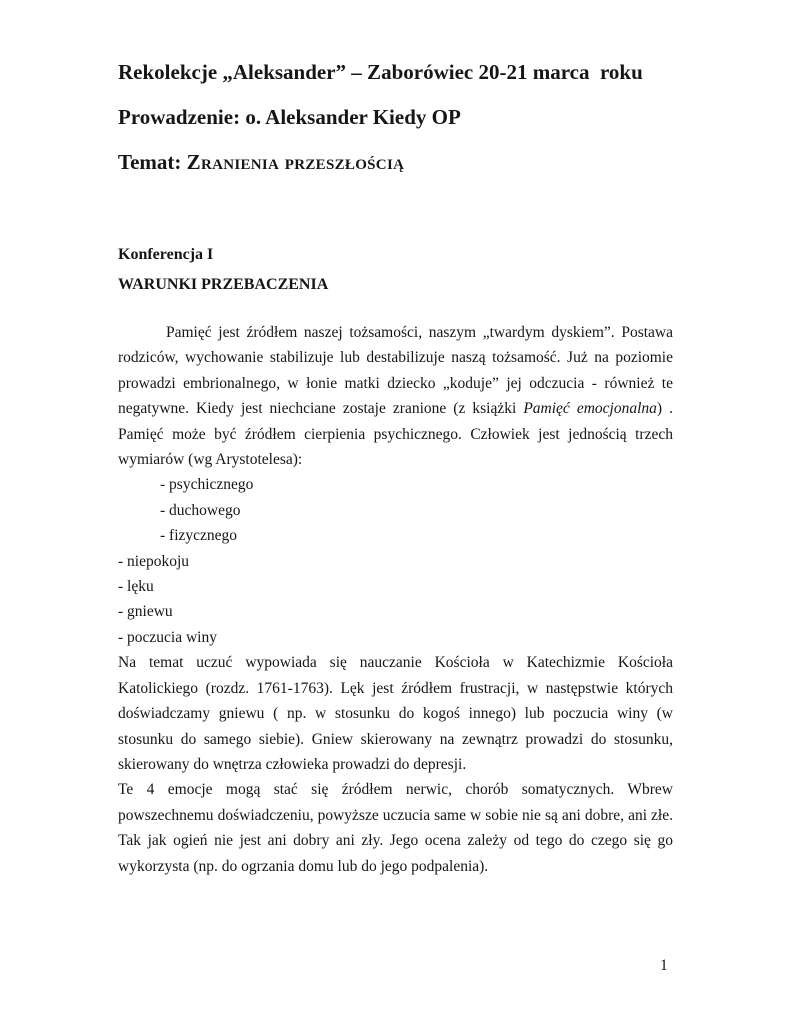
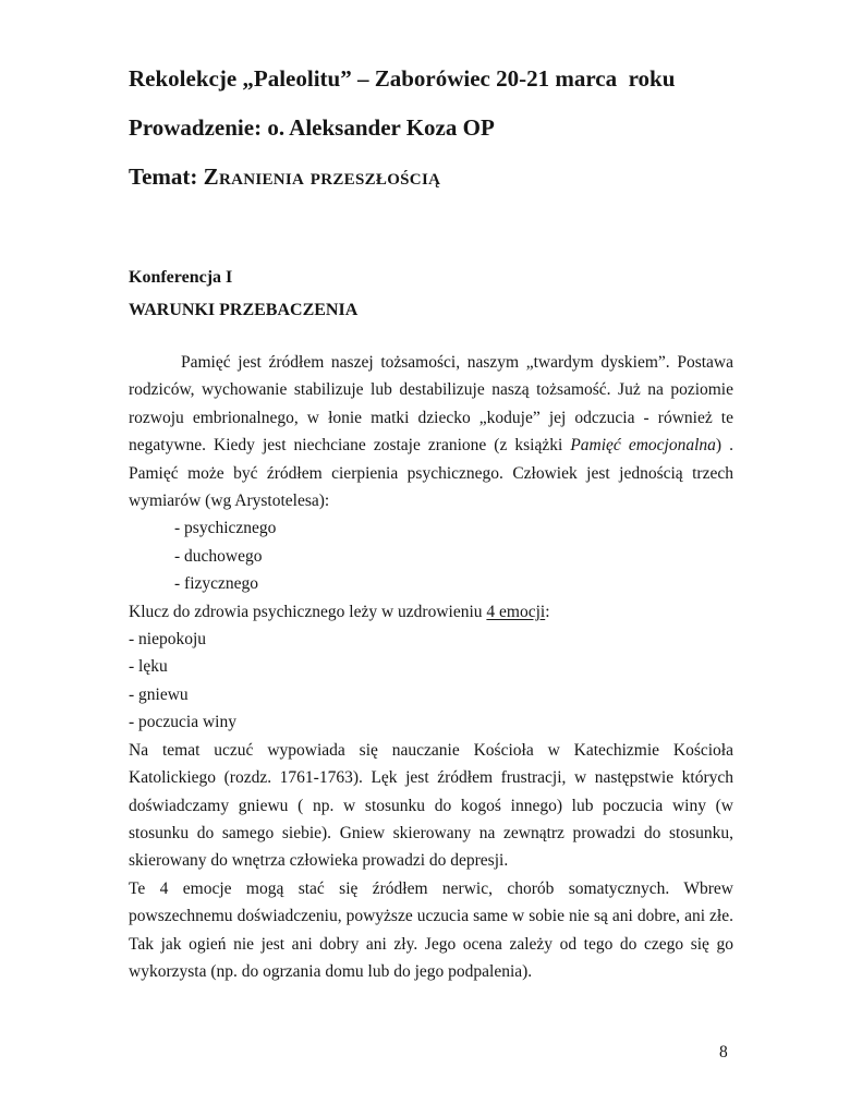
- Rekolekcje „Aleksander” – Zaborówiec 20-21 marca roku
+ Rekolekcje „Paleolitu” – Zaborówiec 20-21 marca roku
- Prowadzenie: o. Aleksander Kiedy OP
+ Prowadzenie: o. Aleksander Koza OP
  Temat: Zranienia przeszłością
  Konferencja I
  WARUNKI PRZEBACZENIA
- Pamięć jest źródłem naszej tożsamości, naszym „twardym dyskiem”. Postawa rodziców, wychowanie stabilizuje lub destabilizuje naszą tożsamość. Już na poziomie prowadzi embrionalnego, w łonie matki dziecko „koduje” jej odczucia - również te negatywne. Kiedy jest niechciane zostaje zranione (z książki Pamięć emocjonalna) . Pamięć może być źródłem cierpienia psychicznego. Człowiek jest jednością trzech wymiarów (wg Arystotelesa):
+ Pamięć jest źródłem naszej tożsamości, naszym „twardym dyskiem”. Postawa rodziców, wychowanie stabilizuje lub destabilizuje naszą tożsamość. Już na poziomie rozwoju embrionalnego, w łonie matki dziecko „koduje” jej odczucia - również te negatywne. Kiedy jest niechciane zostaje zranione (z książki Pamięć emocjonalna) . Pamięć może być źródłem cierpienia psychicznego. Człowiek jest jednością trzech wymiarów (wg Arystotelesa):
  - psychicznego
  - duchowego
  - fizycznego
+ Klucz do zdrowia psychicznego leży w uzdrowieniu 4 emocji:
  - niepokoju
  - lęku
  - gniewu
  - poczucia winy
  Na temat uczuć wypowiada się nauczanie Kościoła w Katechizmie Kościoła Katolickiego (rozdz. 1761-1763). Lęk jest źródłem frustracji, w następstwie których doświadczamy gniewu ( np. w stosunku do kogoś innego) lub poczucia winy (w stosunku do samego siebie). Gniew skierowany na zewnątrz prowadzi do stosunku, skierowany do wnętrza człowieka prowadzi do depresji.
  Te 4 emocje mogą stać się źródłem nerwic, chorób somatycznych. Wbrew powszechnemu doświadczeniu, powyższe uczucia same w sobie nie są ani dobre, ani złe. Tak jak ogień nie jest ani dobry ani zły. Jego ocena zależy od tego do czego się go wykorzysta (np. do ogrzania domu lub do jego podpalenia).
- 1
+ 8
